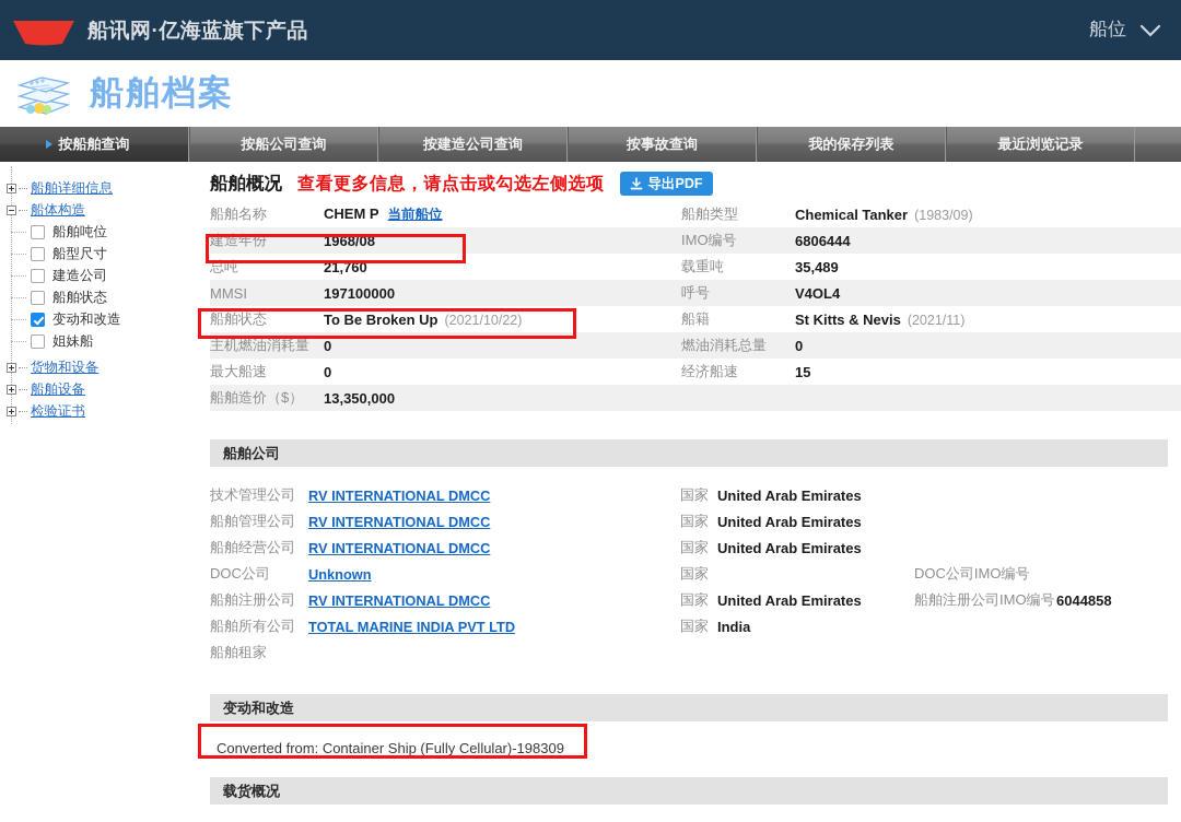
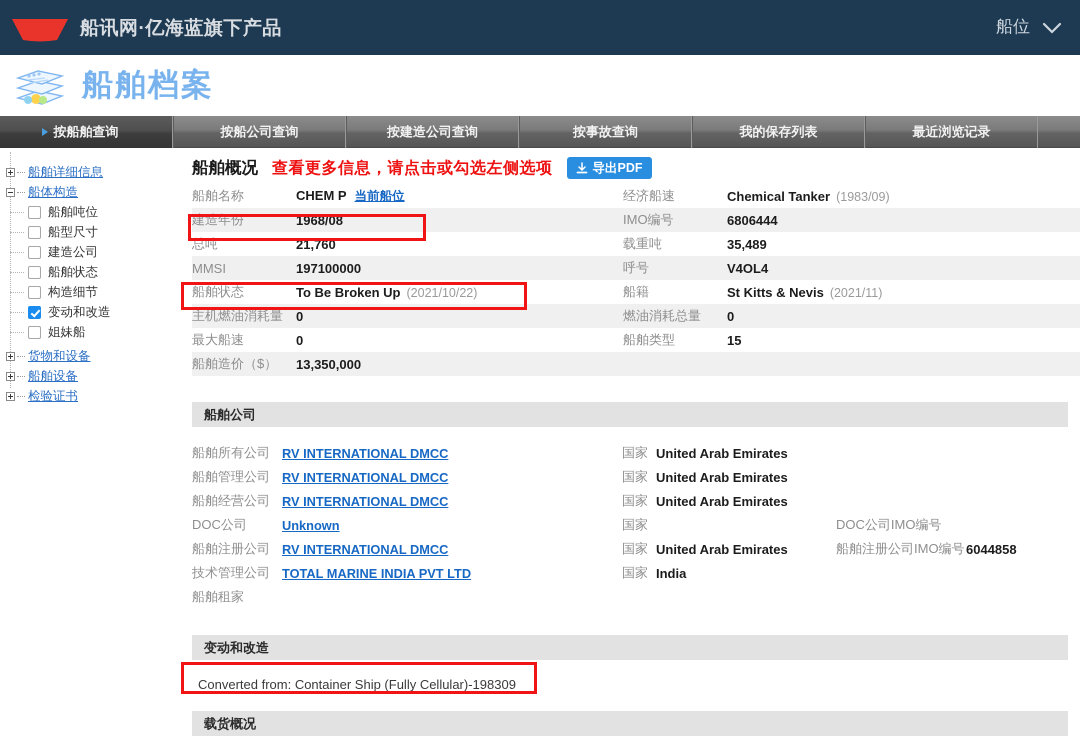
  船讯网·亿海蓝旗下产品
  船位
  船舶档案
  按船舶查询
  按船公司查询
  按建造公司查询
  按事故查询
  我的保存列表
  最近浏览记录
  船舶详细信息
  船体构造
  船舶吨位
  船型尺寸
  建造公司
  船舶状态
+ 构造细节
  变动和改造
  姐妹船
  货物和设备
  船舶设备
  检验证书
  船舶概况
  查看更多信息，请点击或勾选左侧选项
  导出PDF
- 船舶名称	CHEM P 当前船位	船舶类型	Chemical Tanker (1983/09)
+ 船舶名称	CHEM P 当前船位	经济船速	Chemical Tanker (1983/09)
  建造年份	1968/08	IMO编号	6806444
  总吨	21,760	载重吨	35,489
  MMSI	197100000	呼号	V4OL4
  船舶状态	To Be Broken Up (2021/10/22)	船籍	St Kitts & Nevis (2021/11)
  主机燃油消耗量	0	燃油消耗总量	0
- 最大船速	0	经济船速	15
+ 最大船速	0	船舶类型	15
  船舶造价（$）	13,350,000
  船舶公司
- 技术管理公司	RV INTERNATIONAL DMCC	国家	United Arab Emirates
+ 船舶所有公司	RV INTERNATIONAL DMCC	国家	United Arab Emirates
  船舶管理公司	RV INTERNATIONAL DMCC	国家	United Arab Emirates
  船舶经营公司	RV INTERNATIONAL DMCC	国家	United Arab Emirates
  DOC公司	Unknown	国家		DOC公司IMO编号
  船舶注册公司	RV INTERNATIONAL DMCC	国家	United Arab Emirates	船舶注册公司IMO编号	6044858
- 船舶所有公司	TOTAL MARINE INDIA PVT LTD	国家	India
+ 技术管理公司	TOTAL MARINE INDIA PVT LTD	国家	India
  船舶租家
  变动和改造
  Converted from: Container Ship (Fully Cellular)-198309
  载货概况
